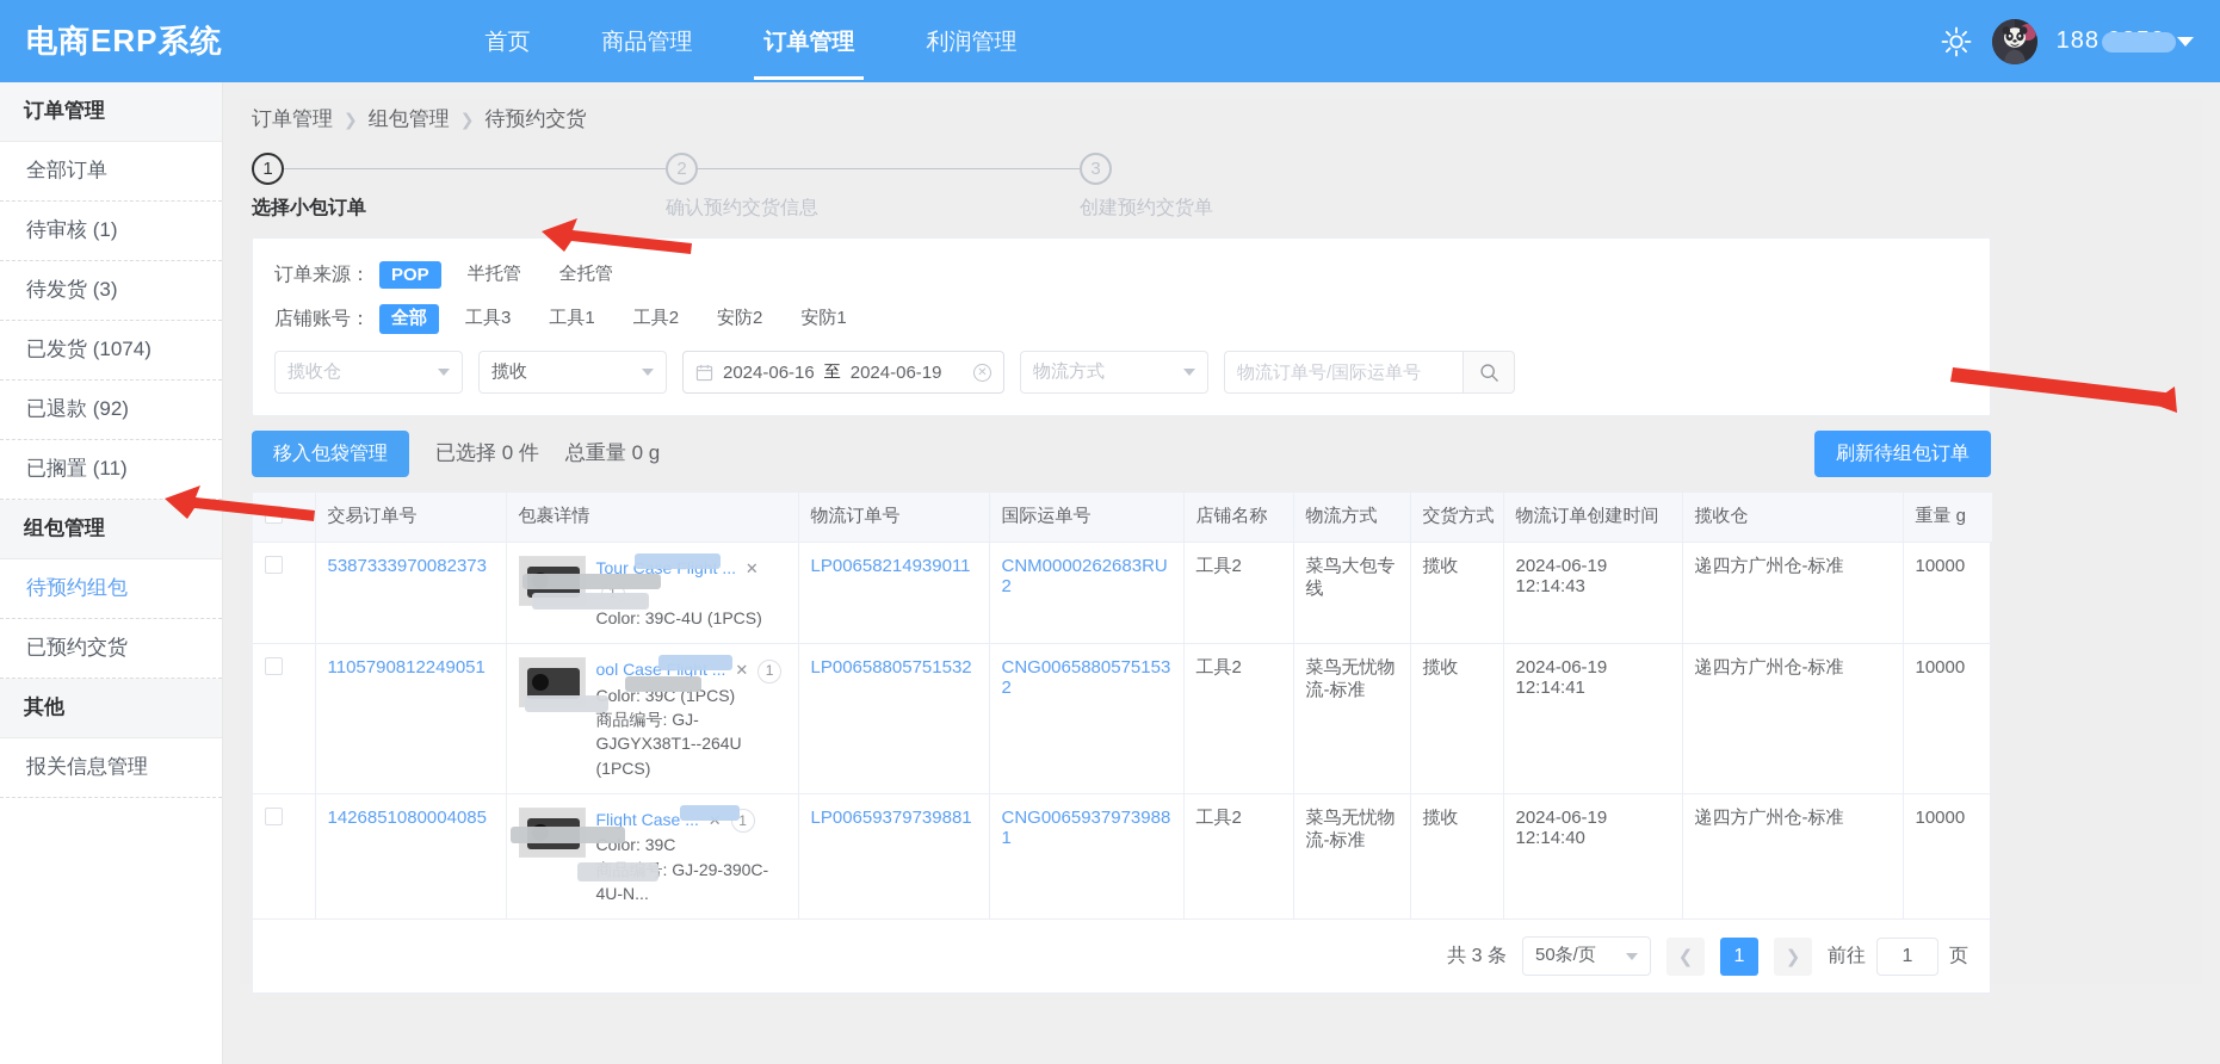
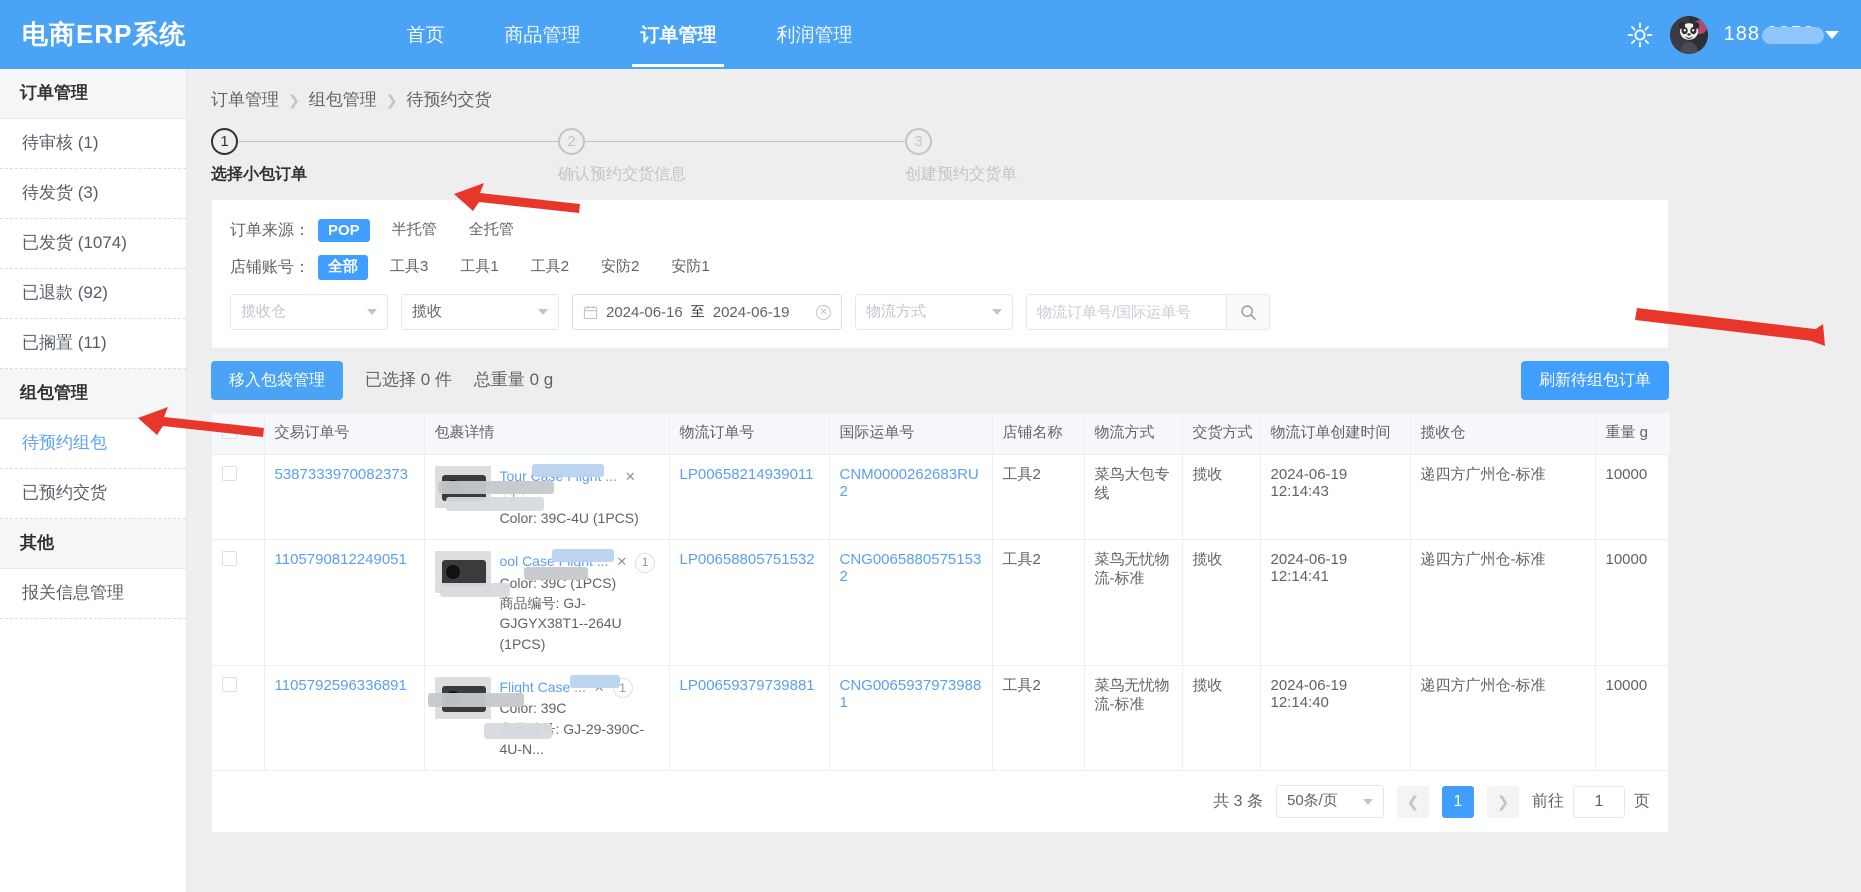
  电商ERP系统
  首页
  商品管理
  订单管理
  利润管理
  订单管理
- 全部订单
  待审核 (1)
  待发货 (3)
  已发货 (1074)
  已退款 (92)
  已搁置 (11)
  组包管理
  待预约组包
  已预约交货
  其他
  报关信息管理
  订单管理
  ❯
  组包管理
  ❯
  待预约交货
  1
  选择小包订单
  2
  确认预约交货信息
  3
  创建预约交货单
  订单来源：
  POP
  半托管
  全托管
  店铺账号：
  全部
  工具3
  工具1
  工具2
  安防2
  安防1
  揽收仓
  揽收
  2024-06-16
  至
  2024-06-19
  ✕
  物流方式
  物流订单号/国际运单号
  移入包袋管理
  已选择 0 件
  总重量 0 g
  刷新待组包订单
  	交易订单号	包裹详情	物流订单号	国际运单号	店铺名称	物流方式	交货方式	物流订单创建时间	揽收仓	重量 g
  	5387333970082373	Tour ... ✕ Color: 39C-4U (1PCS)	LP00658214939011	CNM0000262683RU2	工具2	菜鸟大包专线	揽收	2024-06-19 12:14:43	递四方广州仓-标准	10000
  	1105790812249051	ool Case ✕ 1 olor: 39C (1PCS) 商品编号: GJ-GJGYX38T1--264U (1PCS)	LP00658805751532	CNG00658805751532	工具2	菜鸟无忧物流-标准	揽收	2024-06-19 12:14:41	递四方广州仓-标准	10000
- 	1426851080004085	Flight Case 1 Color: 39C : GJ-29-390C-4U-N...	LP00659379739881	CNG00659379739881	工具2	菜鸟无忧物流-标准	揽收	2024-06-19 12:14:40	递四方广州仓-标准	10000
+ 	1105792596336891	Flight Case 1 Color: 39C : GJ-29-390C-4U-N...	LP00659379739881	CNG00659379739881	工具2	菜鸟无忧物流-标准	揽收	2024-06-19 12:14:40	递四方广州仓-标准	10000
  共 3 条
  50条/页
  ❮
  1
  ❯
  前往
  1
  页
